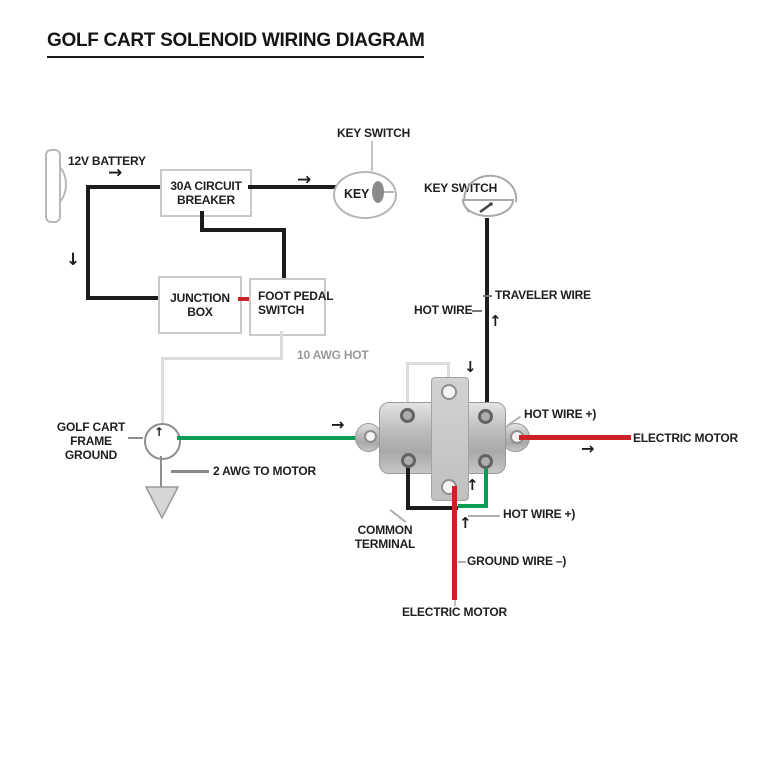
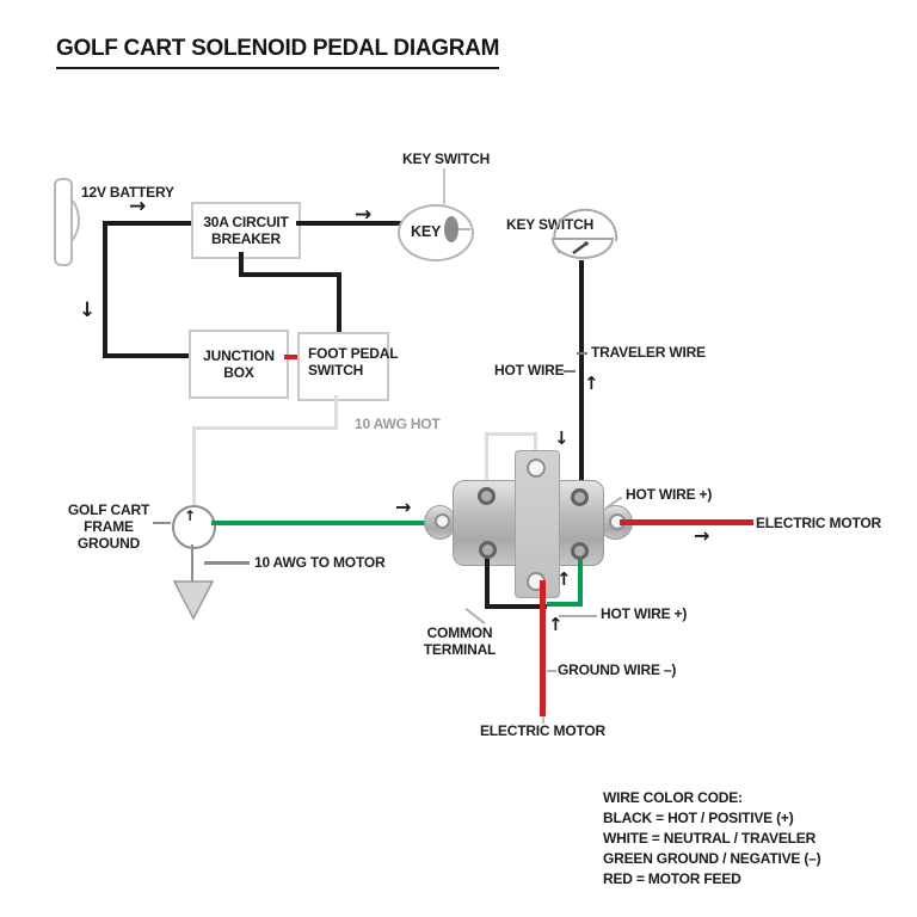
- GOLF CART SOLENOID WIRING DIAGRAM
+ GOLF CART SOLENOID PEDAL DIAGRAM
  12V BATTERY
  →
  ↓
  30A CIRCUIT BREAKER
  →
  JUNCTION BOX
  FOOT PEDAL SWITCH
  KEY SWITCH
  KEY
  KEY SWITCH
  TRAVELER WIRE
  HOT WIRE
  ↑
  ↓
  10 AWG HOT
  GOLF CART FRAME GROUND
  ↑
- 2 AWG TO MOTOR
+ 10 AWG TO MOTOR
  →
  →
  ELECTRIC MOTOR
  HOT WIRE +)
  ↑
  ↑
  COMMON TERMINAL
  HOT WIRE +)
  GROUND WIRE –)
  ELECTRIC MOTOR
+ WIRE COLOR CODE:
+ BLACK = HOT / POSITIVE (+)
+ WHITE = NEUTRAL / TRAVELER
+ GREEN GROUND / NEGATIVE (–)
+ RED = MOTOR FEED
